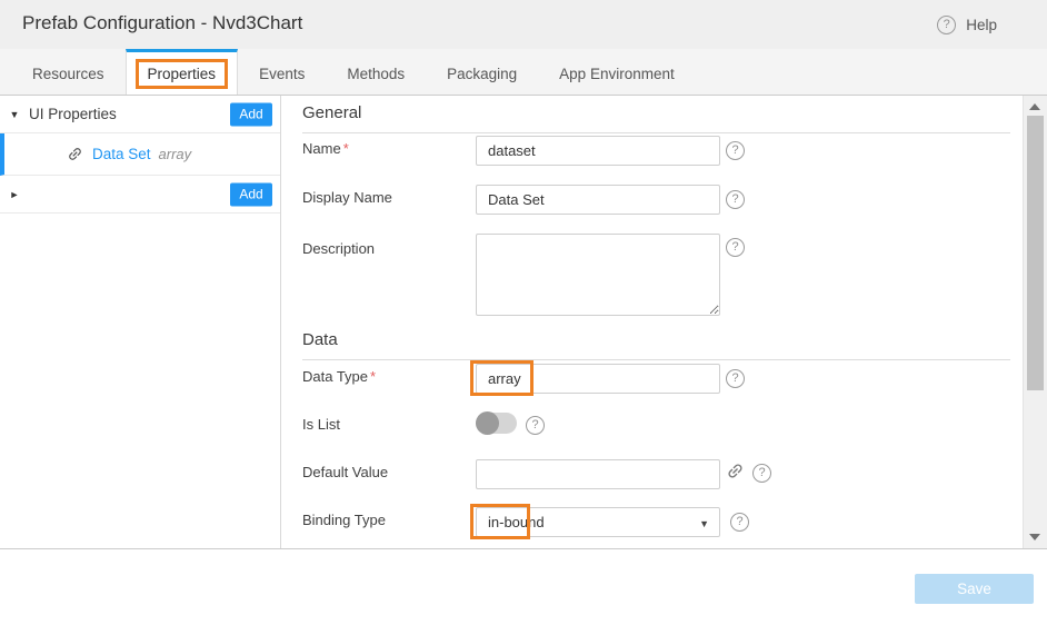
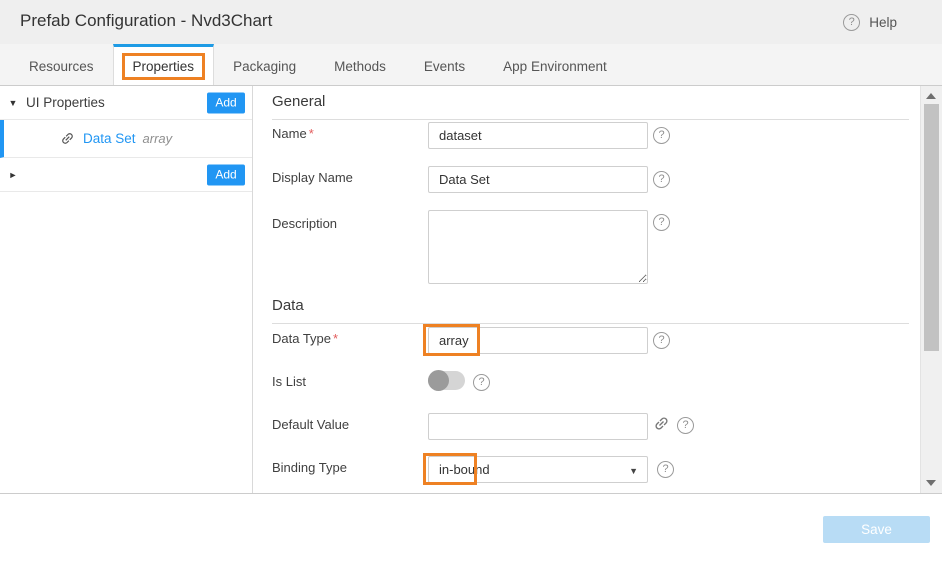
  Prefab Configuration - Nvd3Chart
  Help
  Resources
  Properties
- Events
+ Packaging
  Methods
- Packaging
+ Events
  App Environment
  UI Properties
  Add
  Data Set
  array
  Add
  General
  Name *
  dataset
  Display Name
  Data Set
  Description
  Data
  Data Type *
  array
  Is List
  Default Value
  Binding Type
  in-bound
  Save
